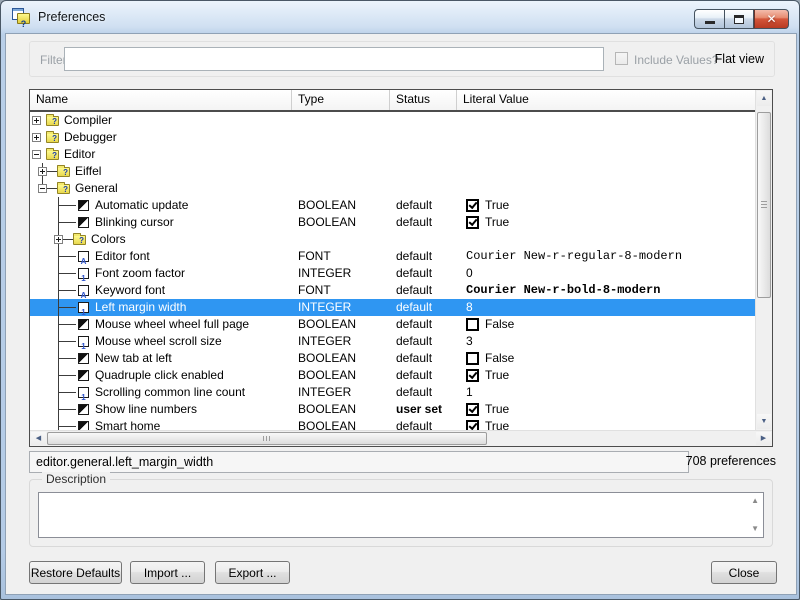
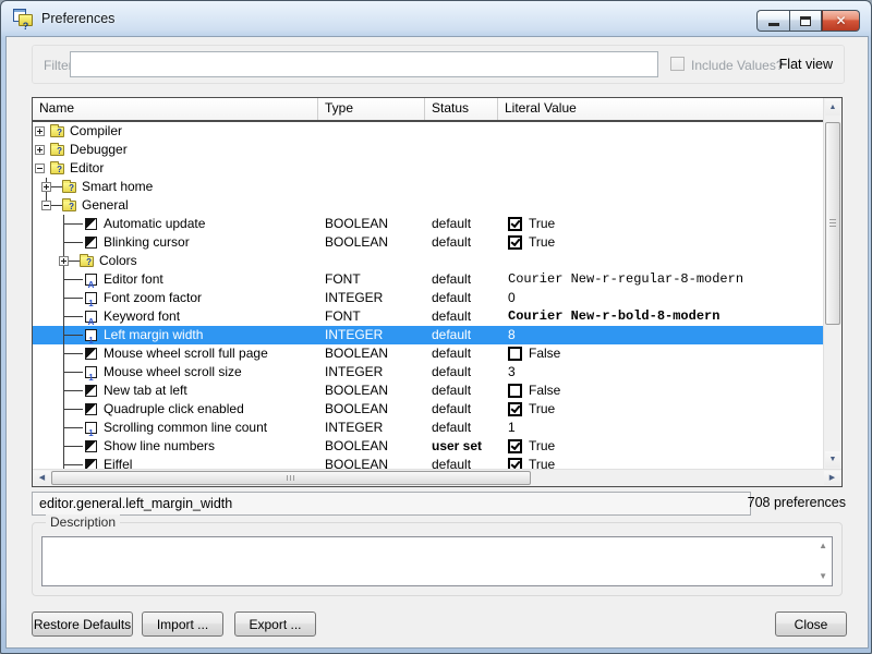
  Preferences
  ✕
  Filte
  Include Values?
  Flat view
  Name
  Type
  Status
  Literal Value
  Compiler
  Debugger
  Editor
- Eiffel
+ Smart home
  General
  Automatic update
  BOOLEAN
  default
  True
  Blinking cursor
  BOOLEAN
  default
  True
  Colors
  Editor font
  FONT
  default
  Courier New-r-regular-8-modern
  Font zoom factor
  INTEGER
  default
  0
  Keyword font
  FONT
  default
  Courier New-r-bold-8-modern
  Left margin width
  INTEGER
  default
  8
- Mouse wheel wheel full page
+ Mouse wheel scroll full page
  BOOLEAN
  default
  False
  Mouse wheel scroll size
  INTEGER
  default
  3
  New tab at left
  BOOLEAN
  default
  False
  Quadruple click enabled
  BOOLEAN
  default
  True
  Scrolling common line count
  INTEGER
  default
  1
  Show line numbers
  BOOLEAN
  user set
  True
- Smart home
+ Eiffel
  BOOLEAN
  default
  True
  editor.general.left_margin_width
  708 preferences
  Description
  ▲
  ▼
  Restore Defaults
  Import ...
  Export ...
  Close
